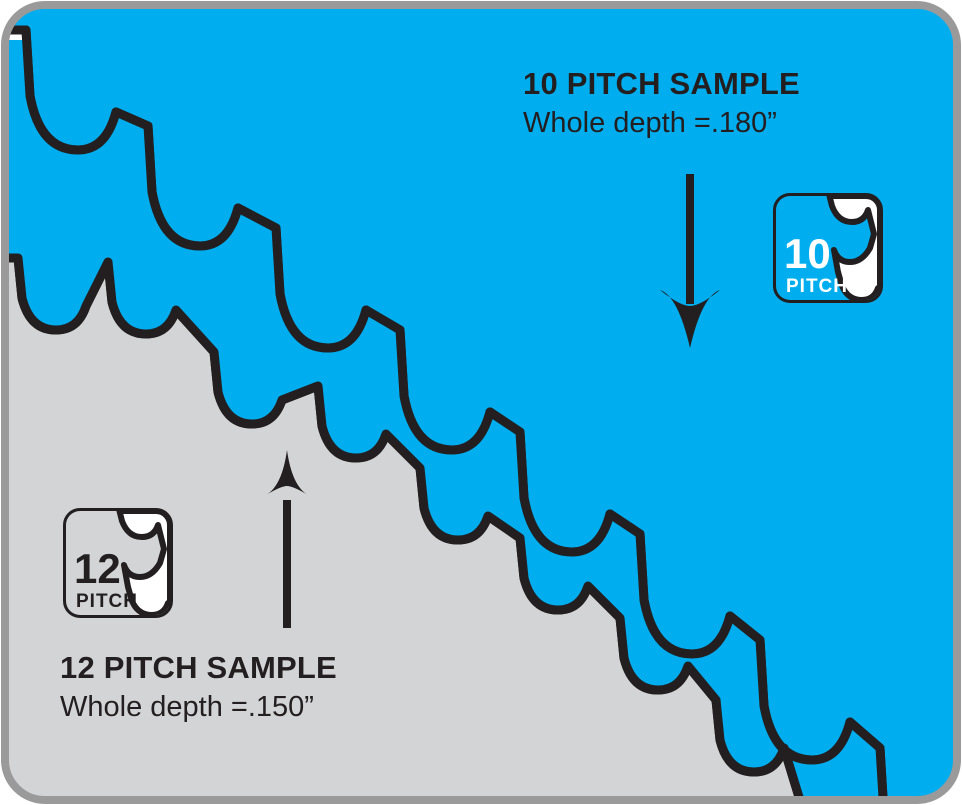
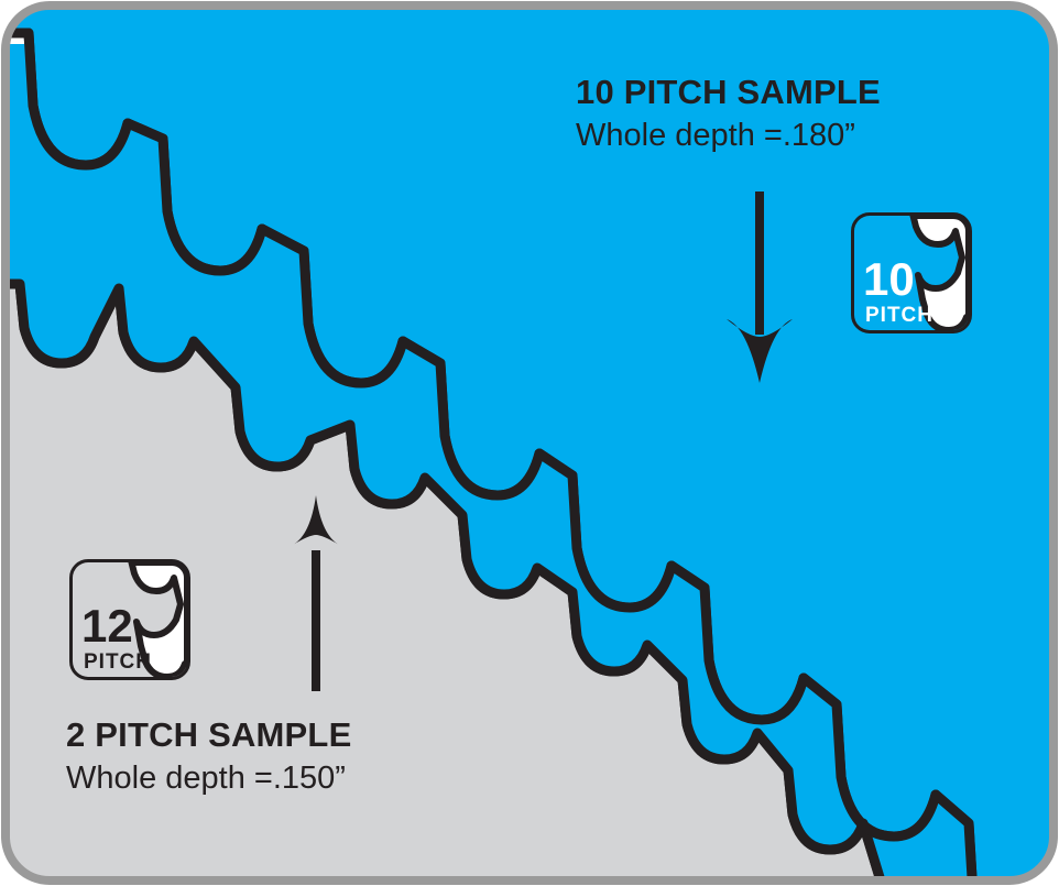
  10
  PITCH
  12
  PITCH
  10 PITCH SAMPLE
  Whole depth =.180”
- 12 PITCH SAMPLE
+ 2 PITCH SAMPLE
  Whole depth =.150”
